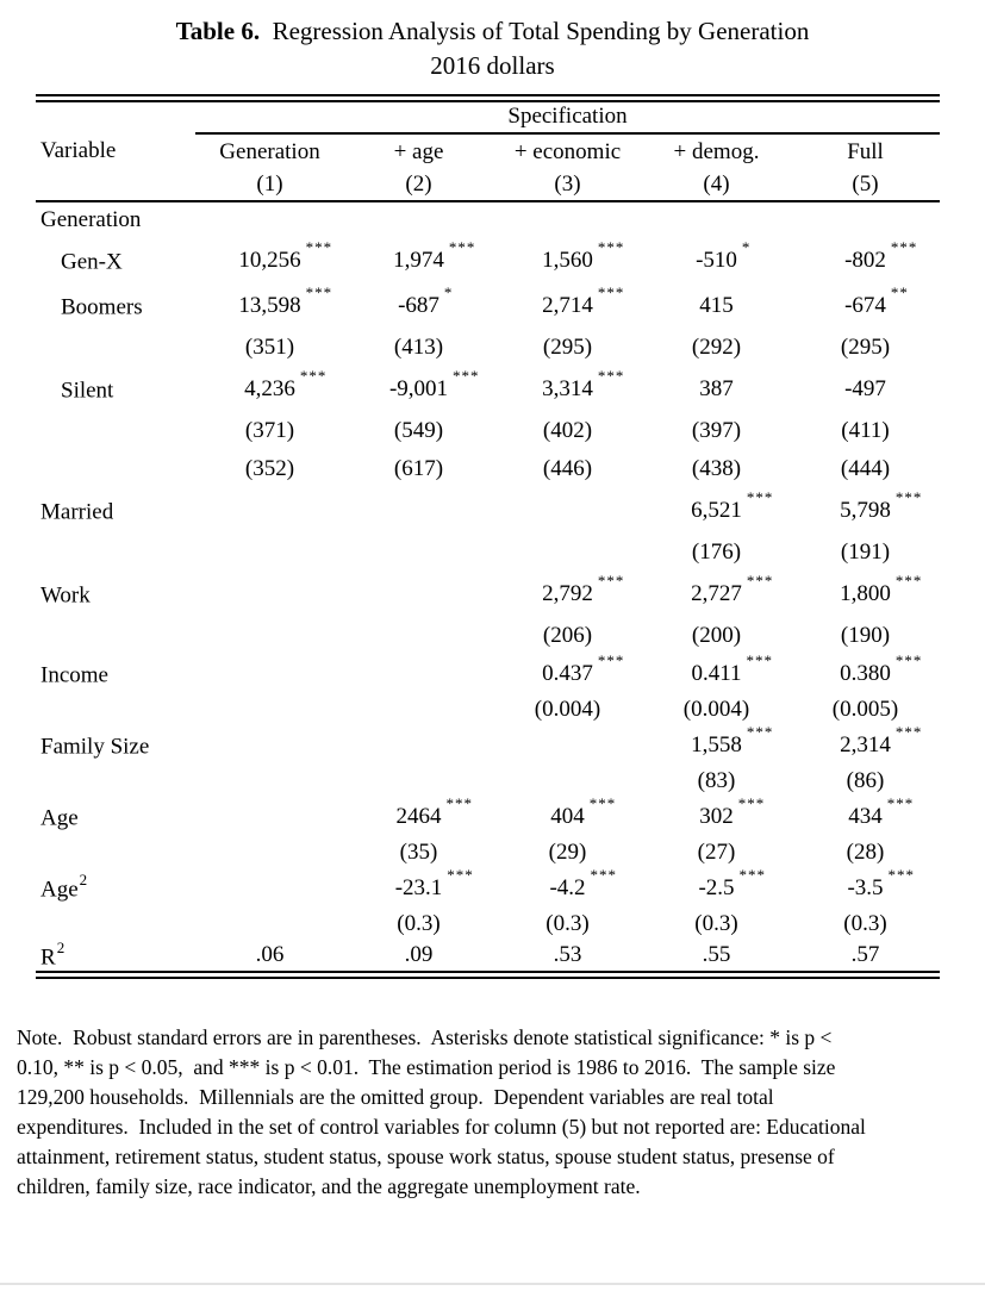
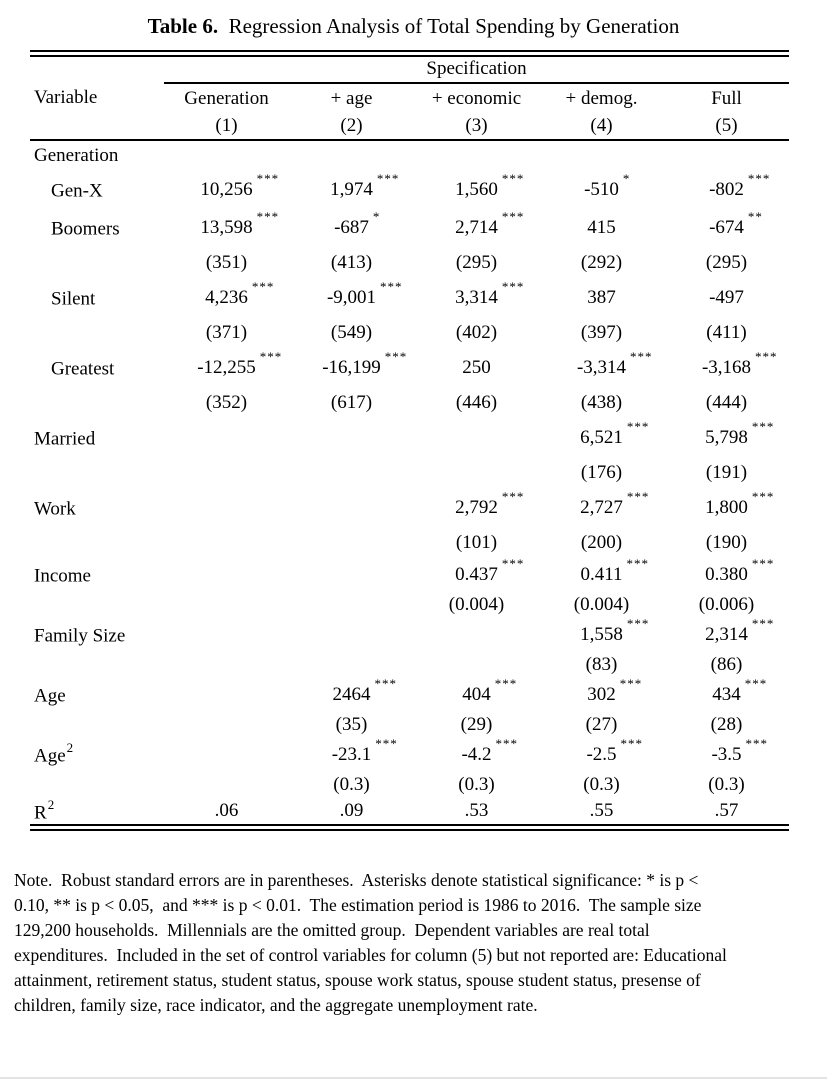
  Table 6. Regression Analysis of Total Spending by Generation
- 2016 dollars
  	Specification
  Variable	Generation	+ age	+ economic	+ demog.	Full
  	(1)	(2)	(3)	(4)	(5)
  Generation
  Gen-X	10,256***	1,974***	1,560***	-510*	-802***
  Boomers	13,598***	-687*	2,714***	415	-674**
  	(351)	(413)	(295)	(292)	(295)
  Silent	4,236***	-9,001***	3,314***	387	-497
  	(371)	(549)	(402)	(397)	(411)
+ Greatest	-12,255***	-16,199***	250	-3,314***	-3,168***
  	(352)	(617)	(446)	(438)	(444)
  Married				6,521***	5,798***
  				(176)	(191)
  Work			2,792***	2,727***	1,800***
- 			(206)	(200)	(190)
+ 			(101)	(200)	(190)
  Income			0.437***	0.411***	0.380***
- 			(0.004)	(0.004)	(0.005)
+ 			(0.004)	(0.004)	(0.006)
  Family Size				1,558***	2,314***
  				(83)	(86)
  Age		2464***	404***	302***	434***
  		(35)	(29)	(27)	(28)
  Age2		-23.1***	-4.2***	-2.5***	-3.5***
  		(0.3)	(0.3)	(0.3)	(0.3)
  R2	.06	.09	.53	.55	.57
  Note. Robust standard errors are in parentheses. Asterisks denote statistical significance: * is p <
  0.10, ** is p < 0.05, and *** is p < 0.01. The estimation period is 1986 to 2016. The sample size
  129,200 households. Millennials are the omitted group. Dependent variables are real total
  expenditures. Included in the set of control variables for column (5) but not reported are: Educational
  attainment, retirement status, student status, spouse work status, spouse student status, presense of
  children, family size, race indicator, and the aggregate unemployment rate.
